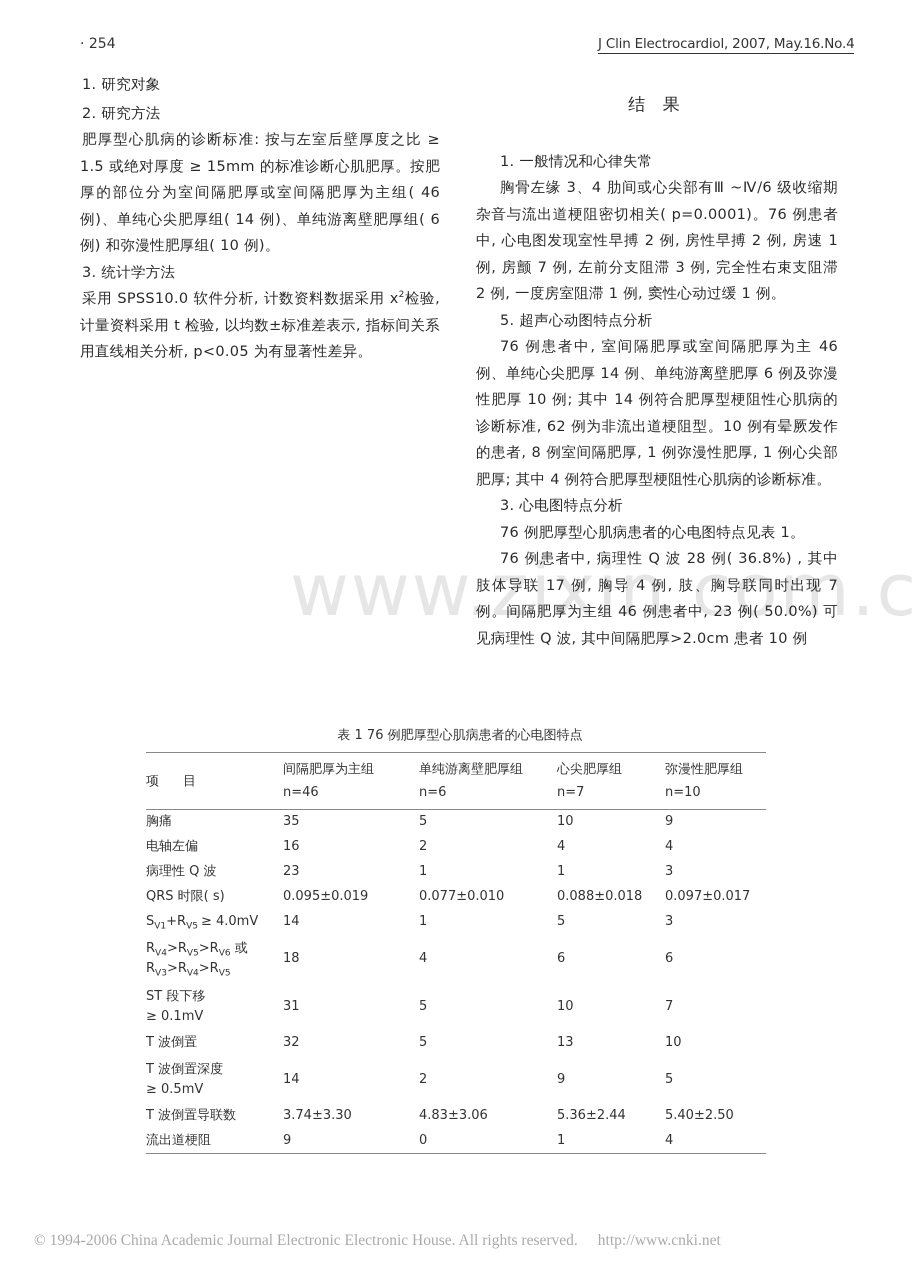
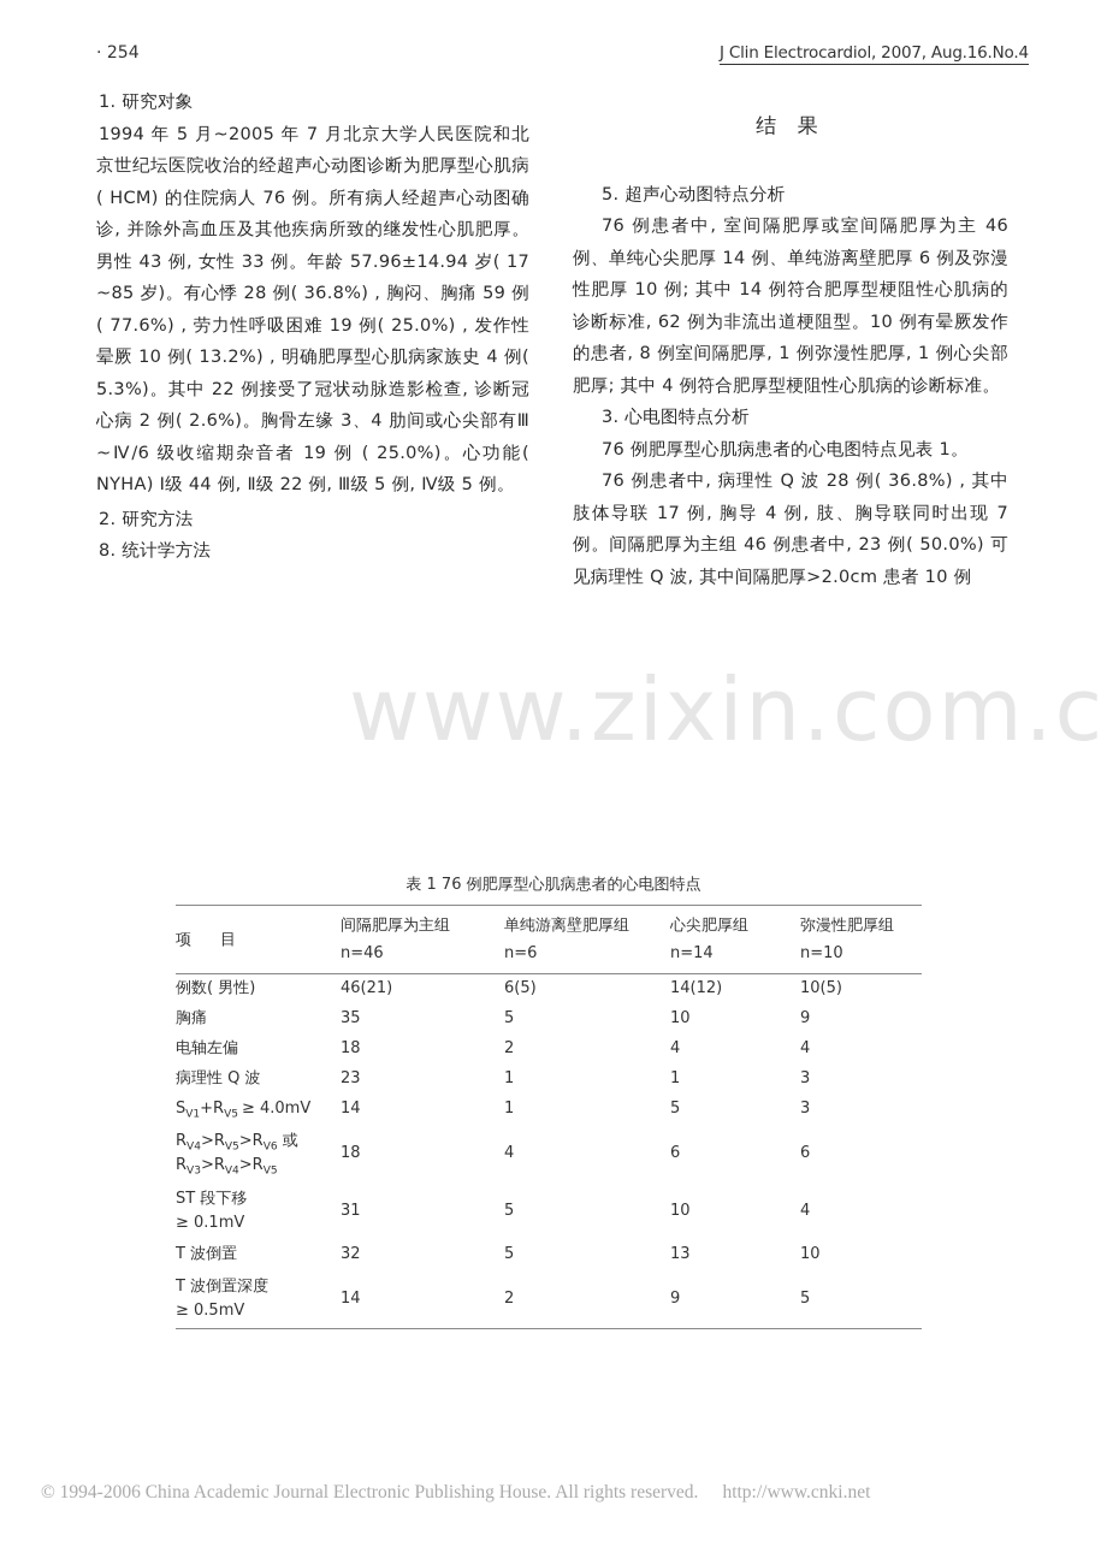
  · 254
- J Clin Electrocardiol, 2007, May.16.No.4
+ J Clin Electrocardiol, 2007, Aug.16.No.4
  www.zixin.com.c
  1. 研究对象
+ 1994 年 5 月~2005 年 7 月北京大学人民医院和北京世纪坛医院收治的经超声心动图诊断为肥厚型心肌病( HCM) 的住院病人 76 例。所有病人经超声心动图确诊, 并除外高血压及其他疾病所致的继发性心肌肥厚。男性 43 例, 女性 33 例。年龄 57.96±14.94 岁( 17 ~85 岁)。有心悸 28 例( 36.8%) , 胸闷、胸痛 59 例( 77.6%) , 劳力性呼吸困难 19 例( 25.0%) , 发作性晕厥 10 例( 13.2%) , 明确肥厚型心肌病家族史 4 例( 5.3%)。其中 22 例接受了冠状动脉造影检查, 诊断冠心病 2 例( 2.6%)。胸骨左缘 3、4 肋间或心尖部有Ⅲ ~Ⅳ/6 级收缩期杂音者 19 例 ( 25.0%)。心功能( NYHA) Ⅰ级 44 例, Ⅱ级 22 例, Ⅲ级 5 例, Ⅳ级 5 例。
  2. 研究方法
- 肥厚型心肌病的诊断标准: 按与左室后壁厚度之比 ≥ 1.5 或绝对厚度 ≥ 15mm 的标准诊断心肌肥厚。按肥厚的部位分为室间隔肥厚或室间隔肥厚为主组( 46 例)、单纯心尖肥厚组( 14 例)、单纯游离壁肥厚组( 6 例) 和弥漫性肥厚组( 10 例)。
- 3. 统计学方法
+ 8. 统计学方法
- 采用 SPSS10.0 软件分析, 计数资料数据采用 x2检验, 计量资料采用 t 检验, 以均数±标准差表示, 指标间关系用直线相关分析, p<0.05 为有显著性差异。
  结 果
- 1. 一般情况和心律失常
- 胸骨左缘 3、4 肋间或心尖部有Ⅲ ~Ⅳ/6 级收缩期杂音与流出道梗阻密切相关( p=0.0001)。76 例患者中, 心电图发现室性早搏 2 例, 房性早搏 2 例, 房速 1 例, 房颤 7 例, 左前分支阻滞 3 例, 完全性右束支阻滞 2 例, 一度房室阻滞 1 例, 窦性心动过缓 1 例。
  5. 超声心动图特点分析
  76 例患者中, 室间隔肥厚或室间隔肥厚为主 46 例、单纯心尖肥厚 14 例、单纯游离壁肥厚 6 例及弥漫性肥厚 10 例; 其中 14 例符合肥厚型梗阻性心肌病的诊断标准, 62 例为非流出道梗阻型。10 例有晕厥发作的患者, 8 例室间隔肥厚, 1 例弥漫性肥厚, 1 例心尖部肥厚; 其中 4 例符合肥厚型梗阻性心肌病的诊断标准。
  3. 心电图特点分析
  76 例肥厚型心肌病患者的心电图特点见表 1。
  76 例患者中, 病理性 Q 波 28 例( 36.8%) , 其中肢体导联 17 例, 胸导 4 例, 肢、胸导联同时出现 7 例。间隔肥厚为主组 46 例患者中, 23 例( 50.0%) 可见病理性 Q 波, 其中间隔肥厚>2.0cm 患者 10 例
  表 1 76 例肥厚型心肌病患者的心电图特点
- 项 目	间隔肥厚为主组n=46	单纯游离壁肥厚组n=6	心尖肥厚组n=7	弥漫性肥厚组n=10
+ 项 目	间隔肥厚为主组n=46	单纯游离壁肥厚组n=6	心尖肥厚组n=14	弥漫性肥厚组n=10
+ 例数( 男性)	46(21)	6(5)	14(12)	10(5)
  胸痛	35	5	10	9
- 电轴左偏	16	2	4	4
+ 电轴左偏	18	2	4	4
  病理性 Q 波	23	1	1	3
- QRS 时限( s)	0.095±0.019	0.077±0.010	0.088±0.018	0.097±0.017
  SV1+RV5≥ 4.0mV	14	1	5	3
  RV4>RV5>RV6 或RV3>RV4>RV5	18	4	6	6
- ST 段下移≥ 0.1mV	31	5	10	7
+ ST 段下移≥ 0.1mV	31	5	10	4
  T 波倒置	32	5	13	10
  T 波倒置深度≥ 0.5mV	14	2	9	5
- T 波倒置导联数	3.74±3.30	4.83±3.06	5.36±2.44	5.40±2.50
- 流出道梗阻	9	0	1	4
- © 1994-2006 China Academic Journal Electronic Electronic House. All rights reserved. http://www.cnki.net
+ © 1994-2006 China Academic Journal Electronic Publishing House. All rights reserved. http://www.cnki.net
